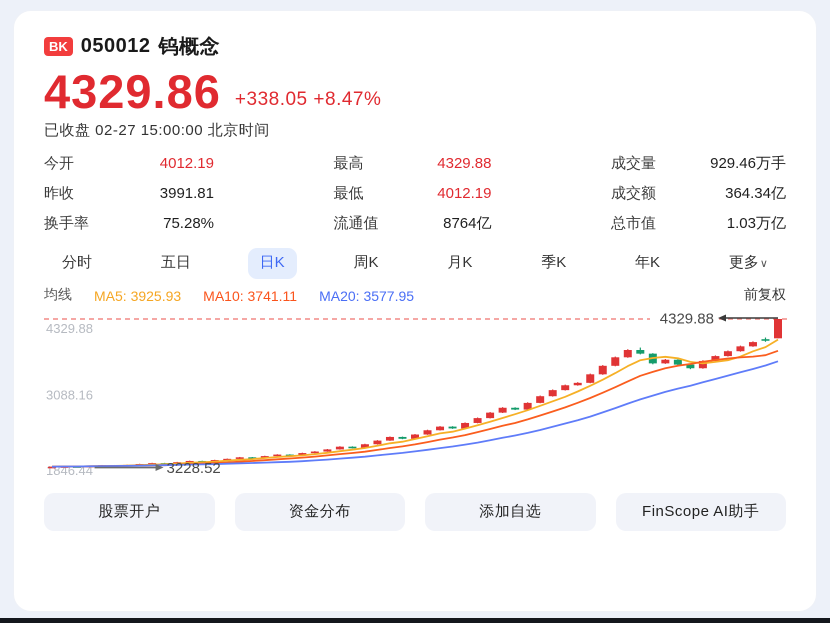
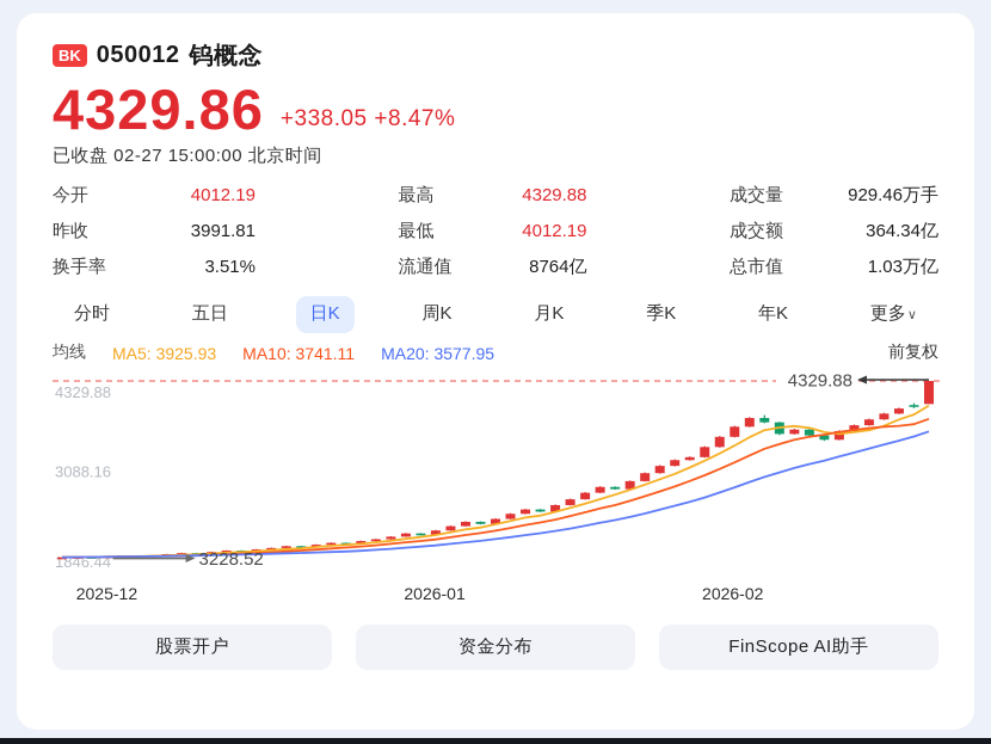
  BK
  050012
  钨概念
  4329.86
  +338.05 +8.47%
  已收盘 02-27 15:00:00 北京时间
  今开
  4012.19
  最高
  4329.88
  成交量
  929.46万手
  昨收
  3991.81
  最低
  4012.19
  成交额
  364.34亿
  换手率
- 75.28%
+ 3.51%
  流通值
  8764亿
  总市值
  1.03万亿
  分时
  五日
  日K
  周K
  月K
  季K
  年K
  更多∨
  均线
  MA5: 3925.93
  MA10: 3741.11
  MA20: 3577.95
  前复权
  4329.88
  3088.16
  1846.44
  3228.52
  4329.88
+ 2025-12
+ 2026-01
+ 2026-02
  股票开户
  资金分布
- 添加自选
  FinScope AI助手
